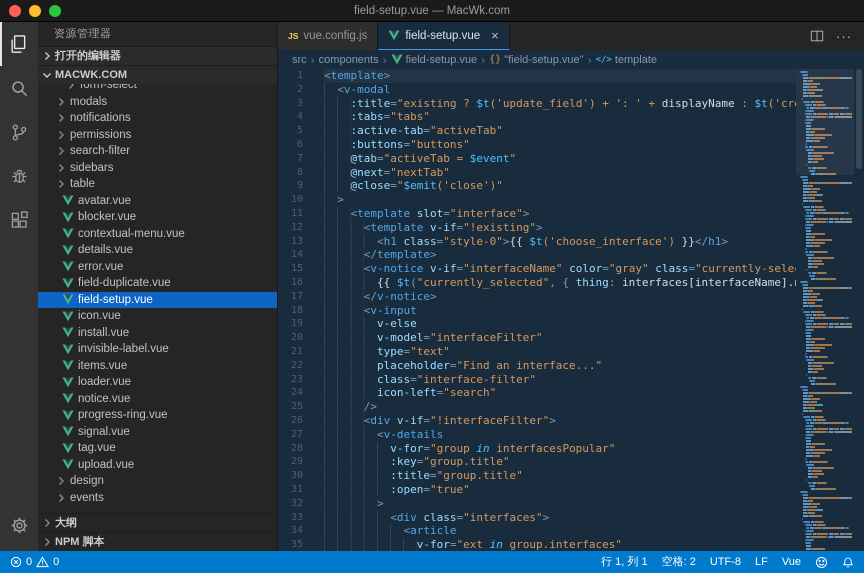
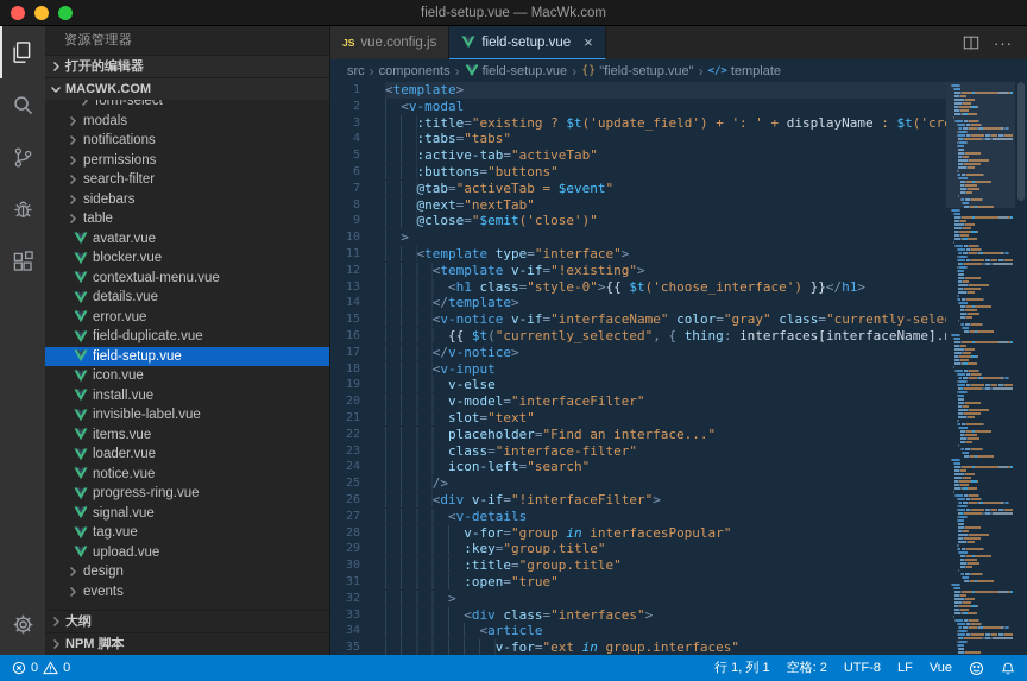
  field-setup.vue — MacWk.com
  资源管理器
  打开的编辑器
  MACWK.COM
  form-select
  modals
  notifications
  permissions
  search-filter
  sidebars
  table
  avatar.vue
  blocker.vue
  contextual-menu.vue
  details.vue
  error.vue
  field-duplicate.vue
  field-setup.vue
  icon.vue
  install.vue
  invisible-label.vue
  items.vue
  loader.vue
  notice.vue
  progress-ring.vue
  signal.vue
  tag.vue
  upload.vue
  design
  events
  大纲
  NPM 脚本
  JS
  vue.config.js
  field-setup.vue
  ×
  ···
  src
  ›
  components
  ›
  field-setup.vue
  ›
  {}
  "field-setup.vue"
  ›
  </>
  template
  1
  2
  3
  4
  5
  6
  7
  8
  9
  10
  11
  12
  13
  14
  15
  16
  17
  18
  19
  20
  21
  22
  23
  24
  25
  26
  27
  28
  29
  30
  31
  32
  33
  34
  35
  <template>
  <v-modal
  :title="existing ? $t('update_field') + ': ' + displayName : $t('cr
  :tabs="tabs"
  :active-tab="activeTab"
  :buttons="buttons"
  @tab="activeTab = $event"
  @next="nextTab"
  @close="$emit('close')"
  >
- <template slot="interface">
+ <template type="interface">
  <template v-if="!existing">
  <h1 class="style-0">{{ $t('choose_interface') }}</h1>
  </template>
  <v-notice v-if="interfaceName" color="gray" class="currently-sele
  {{ $t("currently_selected", { thing: interfaces[interfaceName].
  </v-notice>
  <v-input
  v-else
  v-model="interfaceFilter"
- type="text"
+ slot="text"
  placeholder="Find an interface..."
  class="interface-filter"
  icon-left="search"
  />
  <div v-if="!interfaceFilter">
  <v-details
  v-for="group in interfacesPopular"
  :key="group.title"
  :title="group.title"
  :open="true"
  >
  <div class="interfaces">
  <article
  v-for="ext in group.interfaces"
  0
  0
  行 1, 列 1
  空格: 2
  UTF-8
  LF
  Vue
